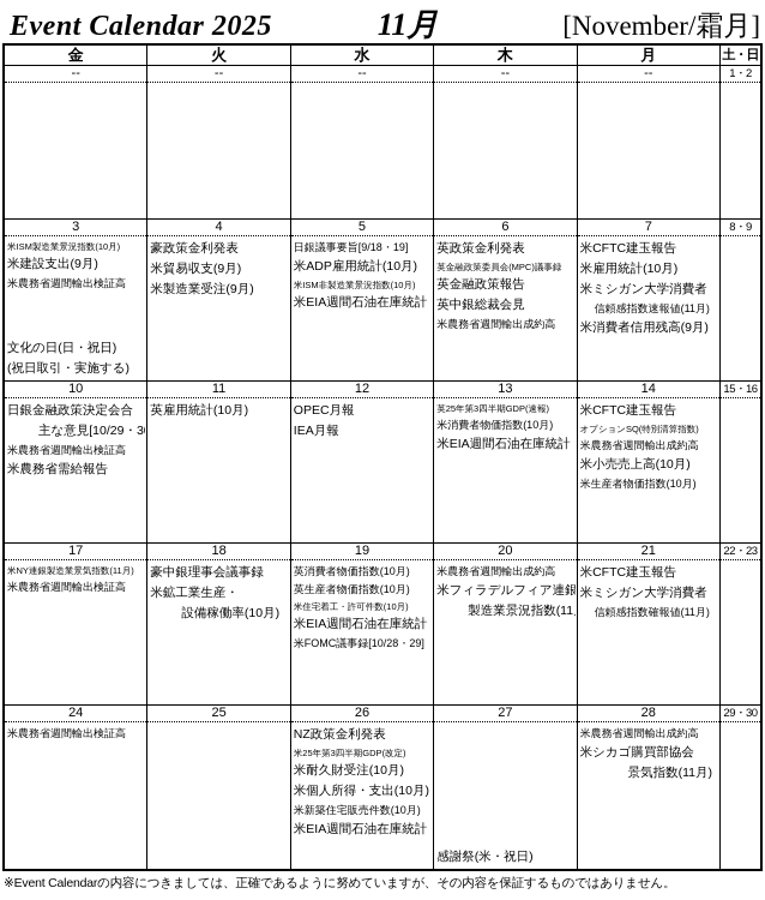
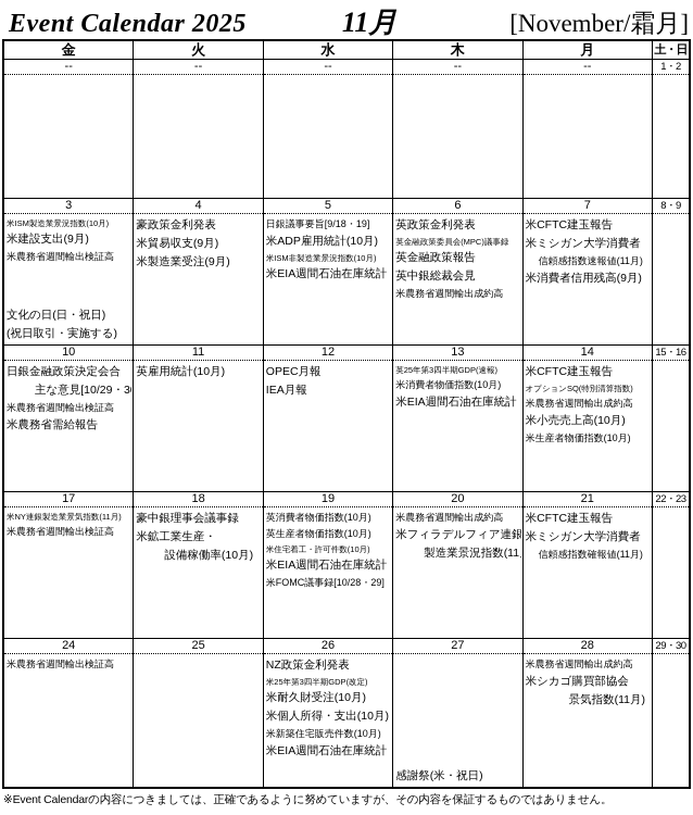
  Event Calendar 2025
  11月
  [November/霜月]
  金
  火
  水
  木
  月
  土・日
  --
  --
  --
  --
  --
  1・2
  3
  米ISM製造業景況指数(10月)
  米建設支出(9月)
  米農務省週間輸出検証高
  文化の日(日・祝日)
  (祝日取引・実施する)
  4
  豪政策金利発表
  米貿易収支(9月)
  米製造業受注(9月)
  5
  日銀議事要旨[9/18・19]
  米ADP雇用統計(10月)
  米ISM非製造業景況指数(10月)
  米EIA週間石油在庫統計
  6
  英政策金利発表
  英金融政策委員会(MPC)議事録
  英金融政策報告
  英中銀総裁会見
  米農務省週間輸出成約高
  7
  米CFTC建玉報告
- 米雇用統計(10月)
  米ミシガン大学消費者
  信頼感指数速報値(11月)
  米消費者信用残高(9月)
  8・9
  10
  日銀金融政策決定会合
  主な意見[10/29・3
  米農務省週間輸出検証高
  米農務省需給報告
  11
  英雇用統計(10月)
  12
  OPEC月報
  IEA月報
  13
  英25年第3四半期GDP(速報)
  米消費者物価指数(10月)
  米EIA週間石油在庫統計
  14
  米CFTC建玉報告
  オプションSQ(特別清算指数)
  米農務省週間輸出成約高
  米小売売上高(10月)
  米生産者物価指数(10月)
  15・16
  17
  米NY連銀製造業景気指数(11月)
  米農務省週間輸出検証高
  18
  豪中銀理事会議事録
  米鉱工業生産・
  設備稼働率(10月)
  19
  英消費者物価指数(10月)
  英生産者物価指数(10月)
  米住宅着工・許可件数(10月)
  米EIA週間石油在庫統計
  米FOMC議事録[10/28・29]
  20
  米農務省週間輸出成約高
  米フィラデルフィア連銀
  製造業景況指数(11
  21
  米CFTC建玉報告
  米ミシガン大学消費者
  信頼感指数確報値(11月)
  22・23
  24
  米農務省週間輸出検証高
  25
  26
  NZ政策金利発表
  米25年第3四半期GDP(改定)
  米耐久財受注(10月)
  米個人所得・支出(10月)
  米新築住宅販売件数(10月)
  米EIA週間石油在庫統計
  27
  感謝祭(米・祝日)
  28
  米農務省週間輸出成約高
  米シカゴ購買部協会
  景気指数(11月)
  29・30
  ※Event Calendarの内容につきましては、正確であるように努めていますが、その内容を保証するものではありません。
